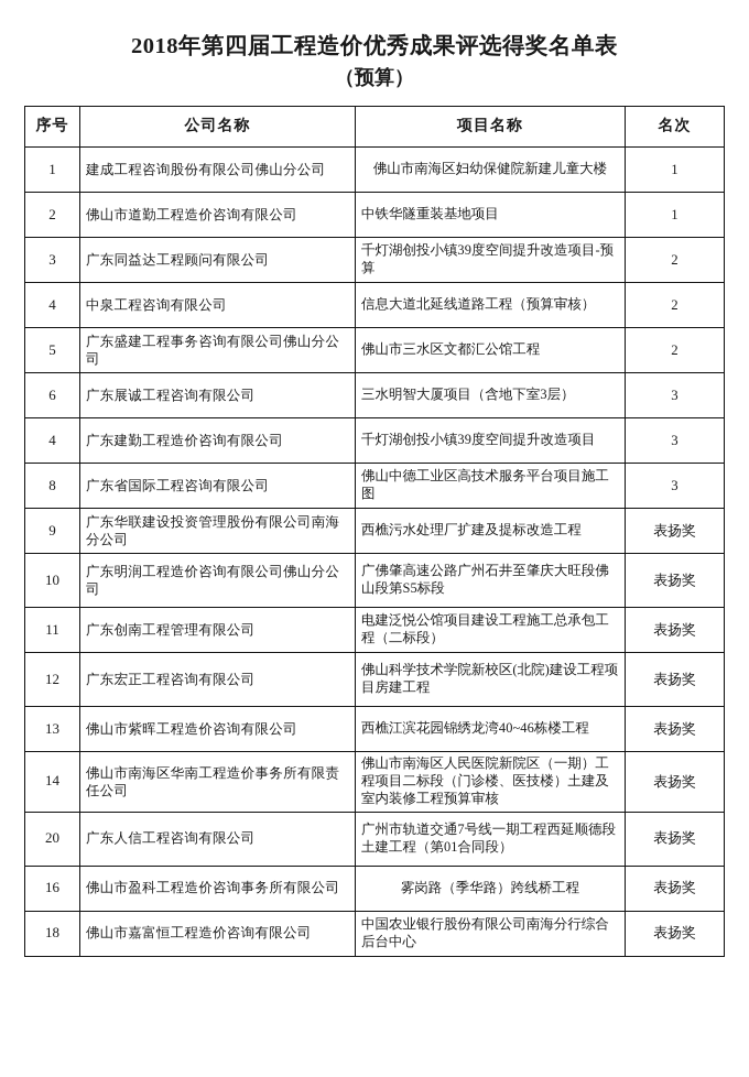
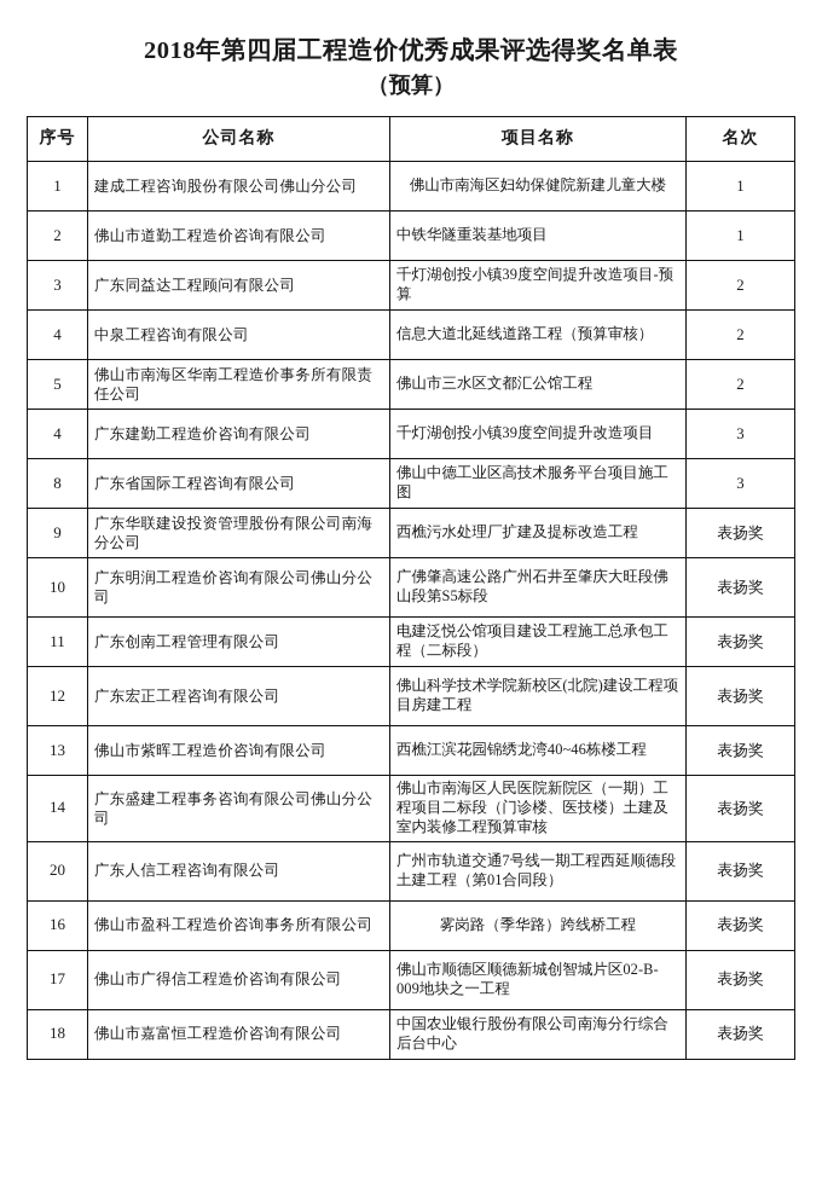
  2018年第四届工程造价优秀成果评选得奖名单表
  （预算）
  序号	公司名称	项目名称	名次
  1	建成工程咨询股份有限公司佛山分公司	佛山市南海区妇幼保健院新建儿童大楼	1
  2	佛山市道勤工程造价咨询有限公司	中铁华隧重装基地项目	1
  3	广东同益达工程顾问有限公司	千灯湖创投小镇39度空间提升改造项目-预算	2
  4	中泉工程咨询有限公司	信息大道北延线道路工程（预算审核）	2
- 5	广东盛建工程事务咨询有限公司佛山分公司	佛山市三水区文都汇公馆工程	2
+ 5	佛山市南海区华南工程造价事务所有限责任公司	佛山市三水区文都汇公馆工程	2
- 6	广东展诚工程咨询有限公司	三水明智大厦项目（含地下室3层）	3
  4	广东建勤工程造价咨询有限公司	千灯湖创投小镇39度空间提升改造项目	3
  8	广东省国际工程咨询有限公司	佛山中德工业区高技术服务平台项目施工图	3
  9	广东华联建设投资管理股份有限公司南海分公司	西樵污水处理厂扩建及提标改造工程	表扬奖
  10	广东明润工程造价咨询有限公司佛山分公司	广佛肇高速公路广州石井至肇庆大旺段佛山段第S5标段	表扬奖
  11	广东创南工程管理有限公司	电建泛悦公馆项目建设工程施工总承包工程（二标段）	表扬奖
  12	广东宏正工程咨询有限公司	佛山科学技术学院新校区(北院)建设工程项目房建工程	表扬奖
  13	佛山市紫晖工程造价咨询有限公司	西樵江滨花园锦绣龙湾40~46栋楼工程	表扬奖
- 14	佛山市南海区华南工程造价事务所有限责任公司	佛山市南海区人民医院新院区（一期）工程项目二标段（门诊楼、医技楼）土建及室内装修工程预算审核	表扬奖
+ 14	广东盛建工程事务咨询有限公司佛山分公司	佛山市南海区人民医院新院区（一期）工程项目二标段（门诊楼、医技楼）土建及室内装修工程预算审核	表扬奖
  20	广东人信工程咨询有限公司	广州市轨道交通7号线一期工程西延顺德段土建工程（第01合同段）	表扬奖
  16	佛山市盈科工程造价咨询事务所有限公司	雾岗路（季华路）跨线桥工程	表扬奖
+ 17	佛山市广得信工程造价咨询有限公司	佛山市顺德区顺德新城创智城片区02-B-009地块之一工程	表扬奖
  18	佛山市嘉富恒工程造价咨询有限公司	中国农业银行股份有限公司南海分行综合后台中心	表扬奖
